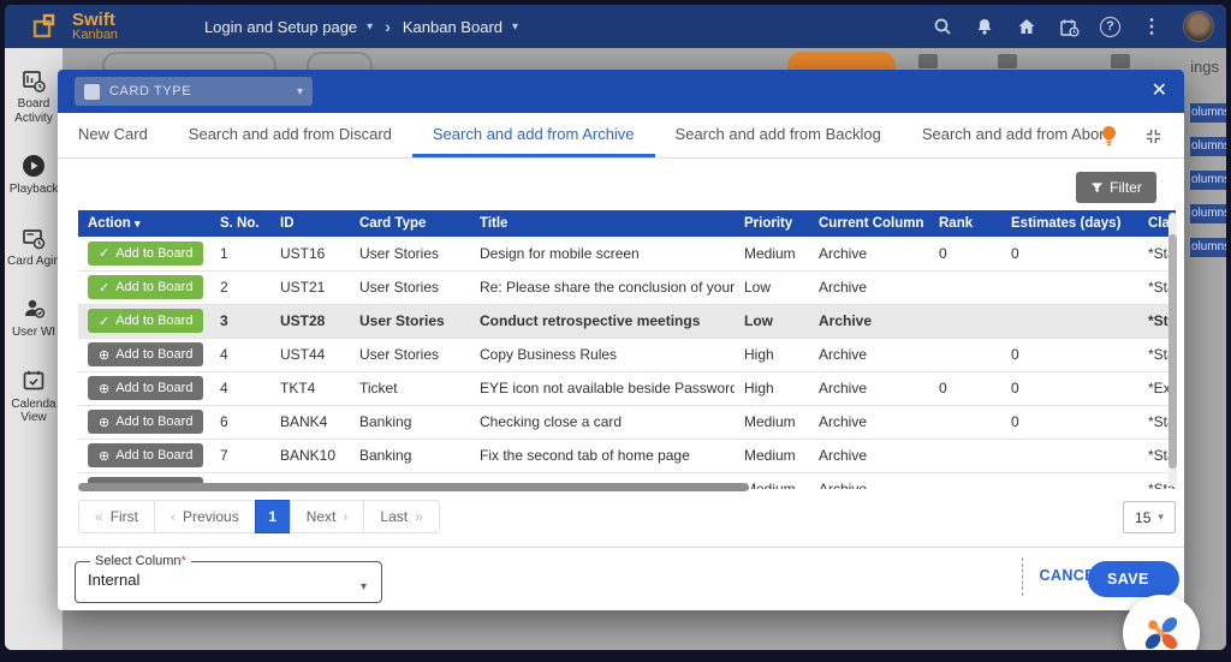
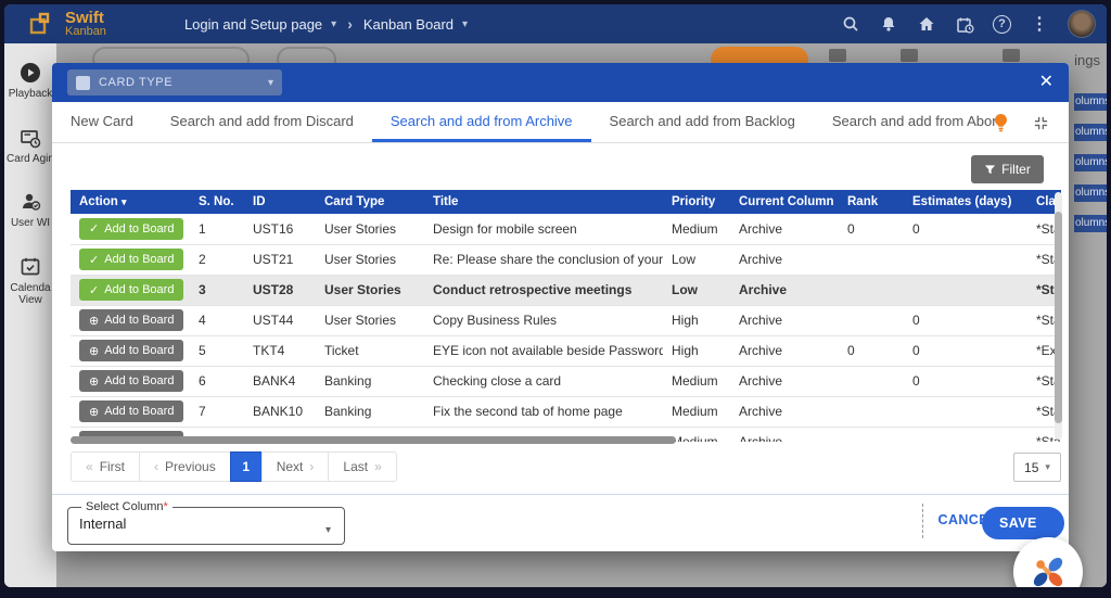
  Swift
  Kanban
  Login and Setup page
  ▾
  ›
  Kanban Board
  ▾
  ?
  ⋮
  ings
  olumn
  olumn
  olumn
  olumn
  olumn
- Board Activity
  Playback
  Card Agi
  User WI
  Calenda View
  CARD TYPE
  ▾
  ✕
  New Card
  Search and add from Discard
  Search and add from Archive
  Search and add from Backlog
  Search and add from Abor
  Filter
  Action ▾	S. No.	ID	Card Type	Title	Priority	Current Column	Rank	Estimates (days)	Cla
  ✓ Add to Board	1	UST16	User Stories	Design for mobile screen	Medium	Archive	0	0	*St
  ✓ Add to Board	2	UST21	User Stories	Re: Please share the conclusion of your	Low	Archive			*St
  ✓ Add to Board	3	UST28	User Stories	Conduct retrospective meetings	Low	Archive			*St
  ⊕ Add to Board	4	UST44	User Stories	Copy Business Rules	High	Archive		0	*St
- ⊕ Add to Board	4	TKT4	Ticket	EYE icon not available beside Password	High	Archive	0	0	*Ex
+ ⊕ Add to Board	5	TKT4	Ticket	EYE icon not available beside Password	High	Archive	0	0	*Ex
  ⊕ Add to Board	6	BANK4	Banking	Checking close a card	Medium	Archive		0	*St
  ⊕ Add to Board	7	BANK10	Banking	Fix the second tab of home page	Medium	Archive			*St
  «
  First
  ‹
  Previous
  1
  Next
  ›
  Last
  »
  15
  ▾
  Select Column*
  Internal
  ▾
  SAVE
